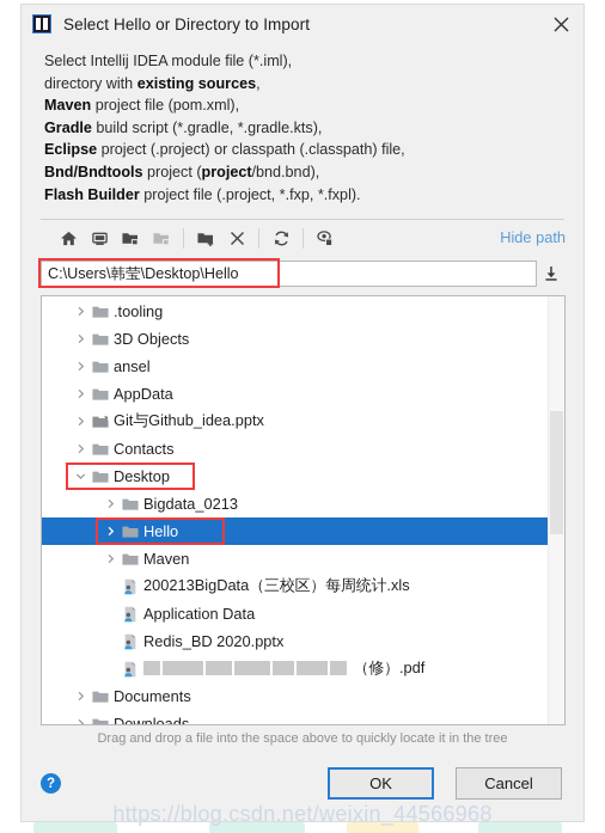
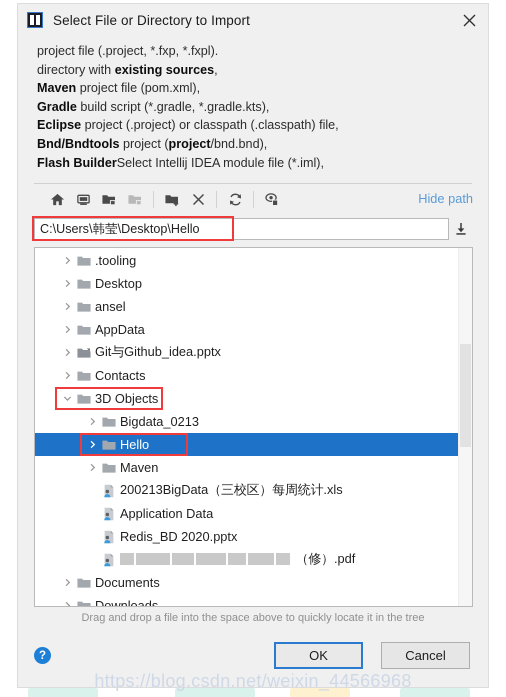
- Select Hello or Directory to Import
+ Select File or Directory to Import
- Select Intellij IDEA module file (*.iml),
+ project file (.project, *.fxp, *.fxpl).
  directory with existing sources,
  Maven project file (pom.xml),
  Gradle build script (*.gradle, *.gradle.kts),
  Eclipse project (.project) or classpath (.classpath) file,
  Bnd/Bndtools project (project/bnd.bnd),
- Flash Builder project file (.project, *.fxp, *.fxpl).
+ Flash BuilderSelect Intellij IDEA module file (*.iml),
  Hide path
  C:\Users\韩莹\Desktop\Hello
  .tooling
- 3D Objects
+ Desktop
  ansel
  AppData
  Git与Github_idea.pptx
  Contacts
- Desktop
+ 3D Objects
  Bigdata_0213
  Hello
  Maven
  200213BigData（三校区）每周统计.xls
  Application Data
  Redis_BD 2020.pptx
  （修）.pdf
  Documents
  Downloads
  Drag and drop a file into the space above to quickly locate it in the tree
  ?
  OK
  Cancel
  https://blog.csdn.net/weixin_44566968
